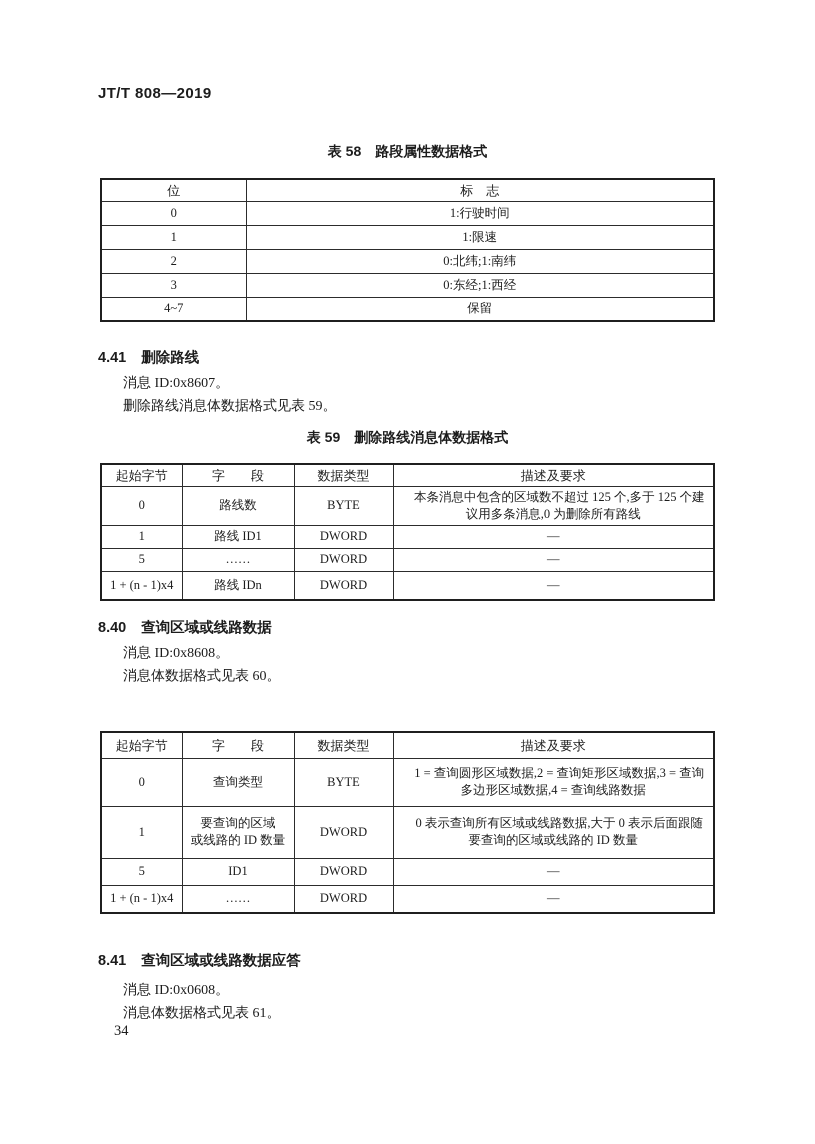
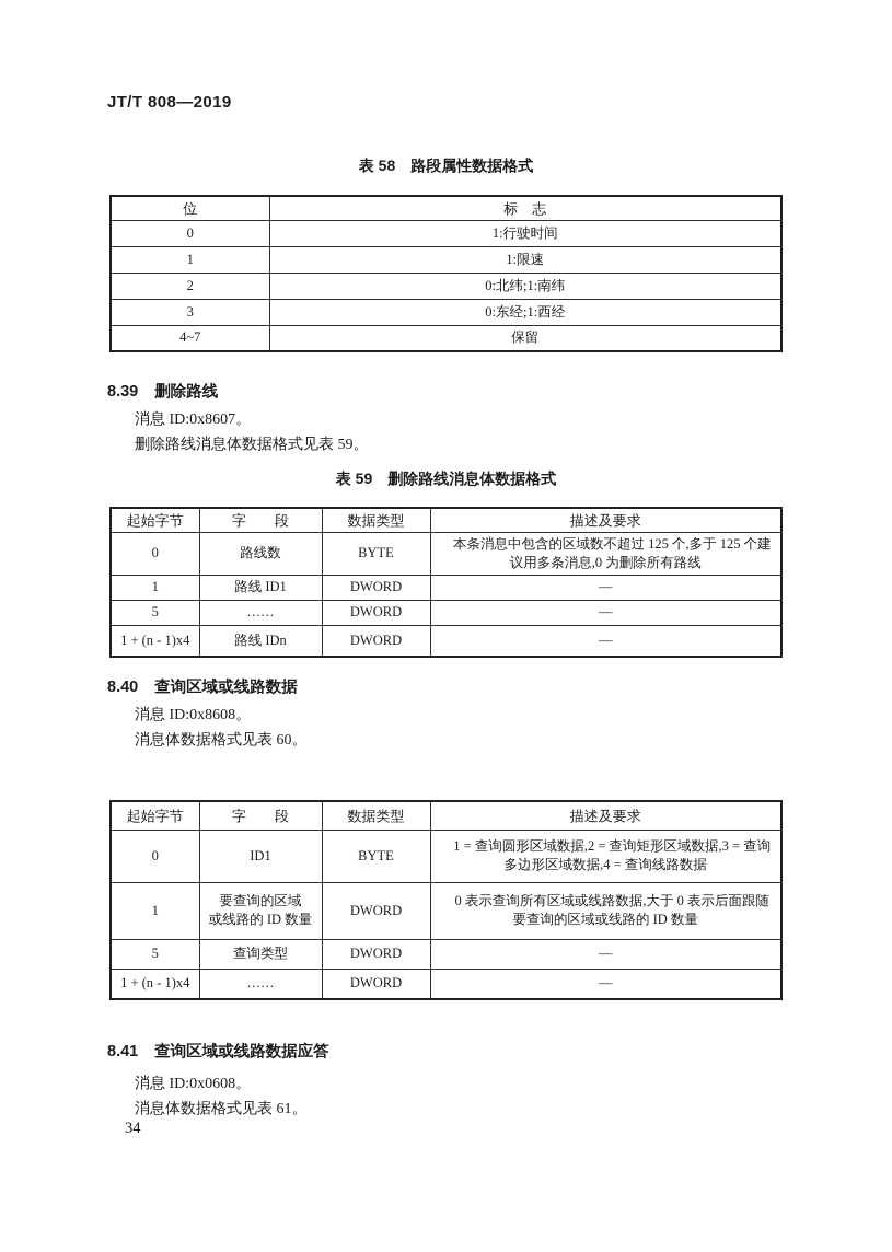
  JT/T 808—2019
  表 58 路段属性数据格式
  位	标 志
  0	1:行驶时间
  1	1:限速
  2	0:北纬;1:南纬
  3	0:东经;1:西经
  4~7	保留
- 4.41 删除路线
+ 8.39 删除路线
  消息 ID:0x8607。
  删除路线消息体数据格式见表 59。
  表 59 删除路线消息体数据格式
  起始字节	字 段	数据类型	描述及要求
  0	路线数	BYTE	本条消息中包含的区域数不超过 125 个,多于 125 个建议用多条消息,0 为删除所有路线
  1	路线 ID1	DWORD	—
  5	……	DWORD	—
  1 + (n - 1)x4	路线 IDn	DWORD	—
  8.40 查询区域或线路数据
  消息 ID:0x8608。
  消息体数据格式见表 60。
  起始字节	字 段	数据类型	描述及要求
- 0	查询类型	BYTE	1 = 查询圆形区域数据,2 = 查询矩形区域数据,3 = 查询多边形区域数据,4 = 查询线路数据
+ 0	ID1	BYTE	1 = 查询圆形区域数据,2 = 查询矩形区域数据,3 = 查询多边形区域数据,4 = 查询线路数据
  1	要查询的区域 或线路的 ID 数量	DWORD	0 表示查询所有区域或线路数据,大于 0 表示后面跟随要查询的区域或线路的 ID 数量
- 5	ID1	DWORD	—
+ 5	查询类型	DWORD	—
  1 + (n - 1)x4	……	DWORD	—
  8.41 查询区域或线路数据应答
  消息 ID:0x0608。
  消息体数据格式见表 61。
  34
